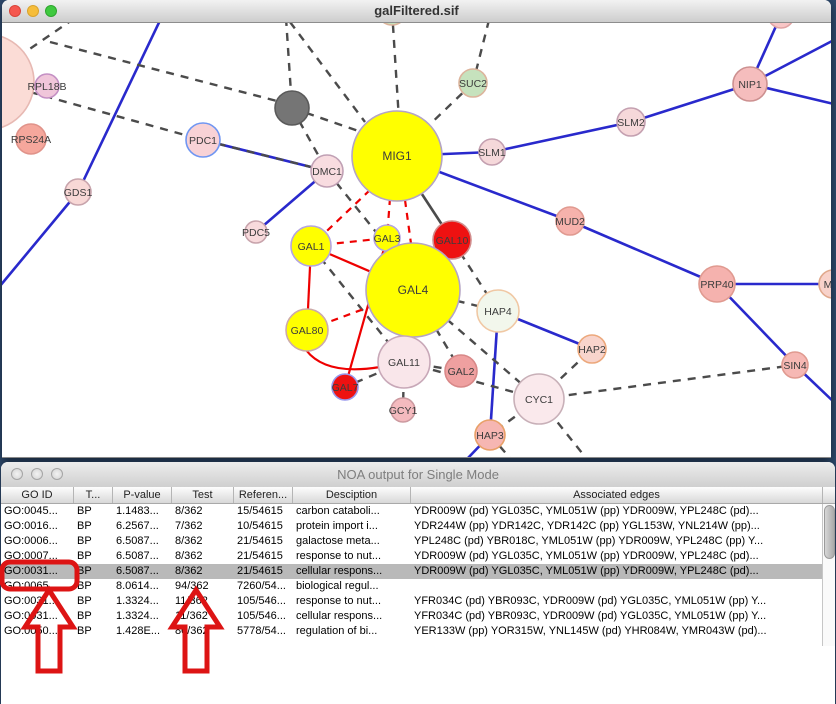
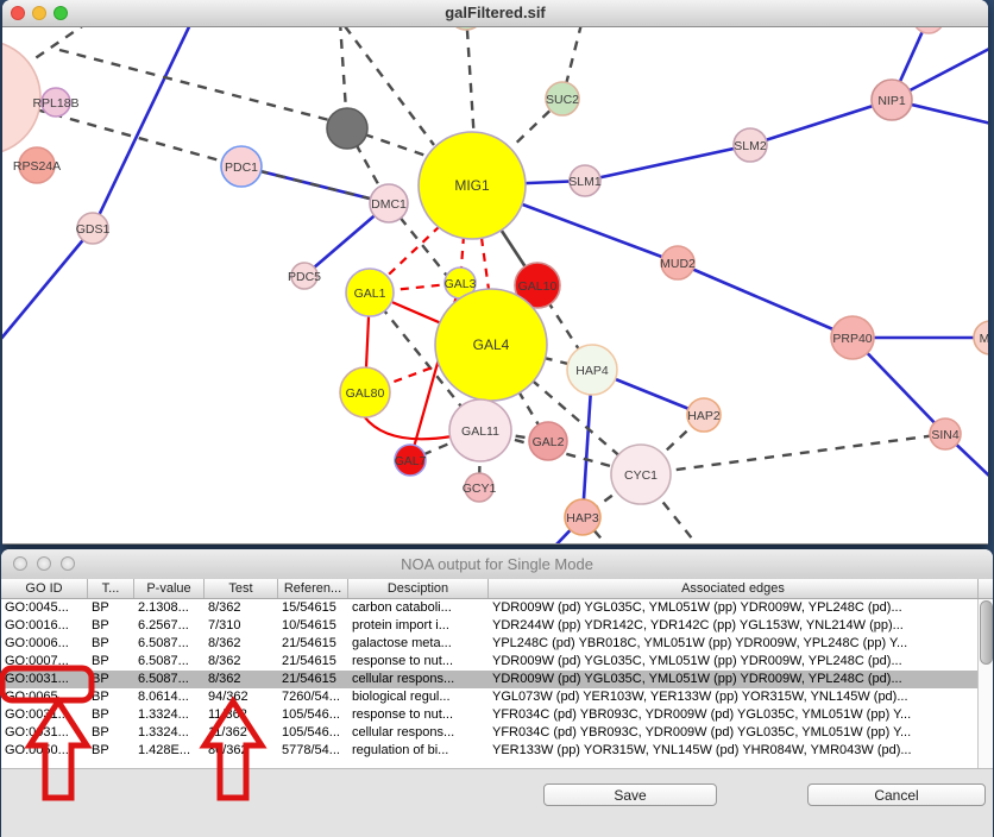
  galFiltered.sif
  RPL18B
  RPS24A
  GDS1
  PDC1
  PDC5
  DMC1
  MIG1
  SLM1
  SUC2
  SLM2
  NIP1
  MUD2
  PRP40
  SIN4
  HAP2
  GAL1
  GAL3
  GAL10
  GAL4
  GAL80
  GAL11
  GAL2
  GAL7
  GCY1
  HAP4
  CYC1
  HAP3
  NOA output for Single Mode
  GO ID
  T...
  P-value
  Test
  Referen...
  Desciption
  Associated edges
  GO:0045...
  BP
- 1.1483...
+ 2.1308...
  8/362
  15/54615
  carbon cataboli...
  YDR009W (pd) YGL035C, YML051W (pp) YDR009W, YPL248C (pd)...
  GO:0016...
  BP
  6.2567...
- 7/362
+ 7/310
  10/54615
  protein import i...
  YDR244W (pp) YDR142C, YDR142C (pp) YGL153W, YNL214W (pp)...
  GO:0006...
  BP
  6.5087...
  8/362
  21/54615
  galactose meta...
  YPL248C (pd) YBR018C, YML051W (pp) YDR009W, YPL248C (pp) Y...
  GO:0007...
  BP
  6.5087...
  8/362
  21/54615
  response to nut...
  YDR009W (pd) YGL035C, YML051W (pp) YDR009W, YPL248C (pd)...
  GO:0031...
  BP
  6.5087...
  8/362
  21/54615
  cellular respons...
  YDR009W (pd) YGL035C, YML051W (pp) YDR009W, YPL248C (pd)...
  GO:0065...
  BP
  8.0614...
  94/362
  7260/54...
  biological regul...
+ YGL073W (pd) YER103W, YER133W (pp) YOR315W, YNL145W (pd)...
  GO:001.
  BP
  1.3324...
  105/546...
  response to nut...
  YFR034C (pd) YBR093C, YDR009W (pd) YGL035C, YML051W (pp) Y...
  GO:031...
  BP
  1.3324...
  1/362
  105/546...
  cellular respons...
  YFR034C (pd) YBR093C, YDR009W (pd) YGL035C, YML051W (pp) Y...
  GO:000...
  BP
  1.428E...
  5778/54...
  regulation of bi...
  YER133W (pp) YOR315W, YNL145W (pd) YHR084W, YMR043W (pd)...
+ Save
+ Cancel
